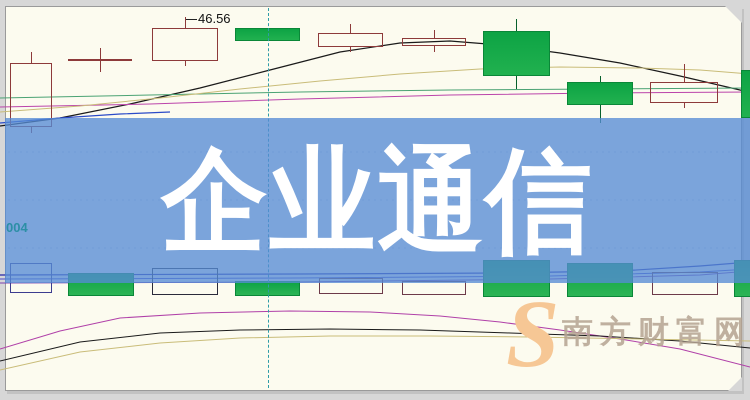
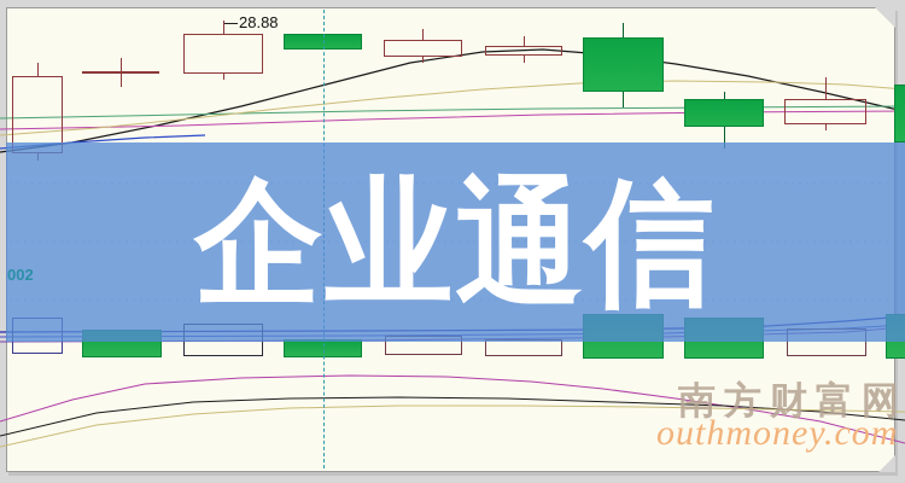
- 46.56
+ 28.88
  企业通信
- 004
+ 002
- S
  南方财富网
+ outhmoney.com
